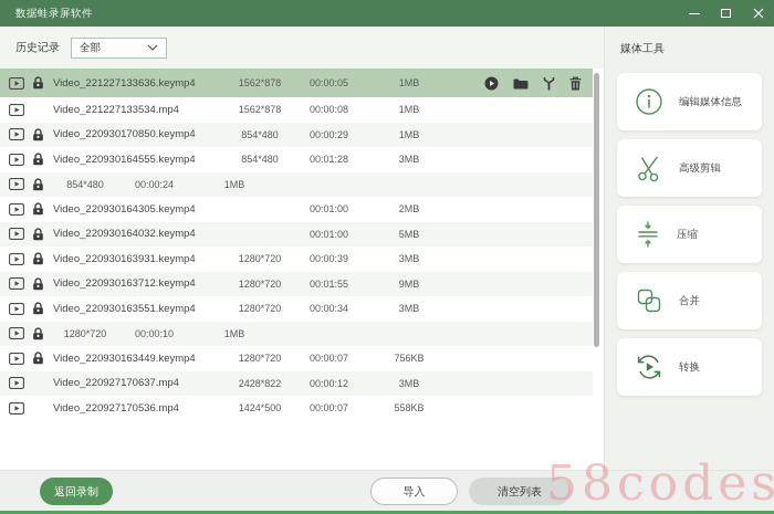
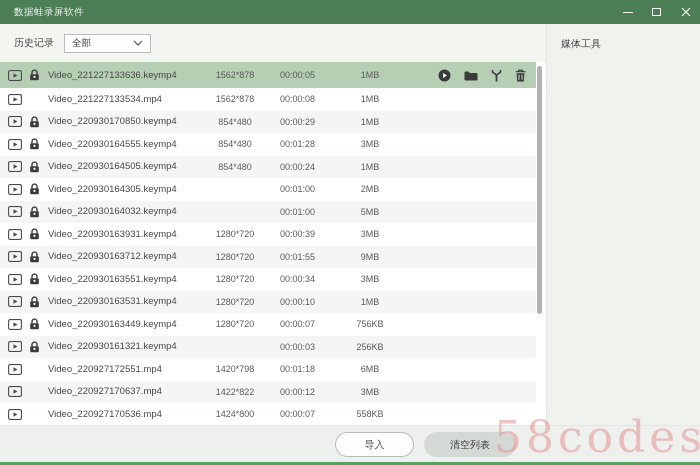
  数据蛙录屏软件
  历史记录
  全部
  Video_221227133636.keymp4
  1562*878
  00:00:05
  1MB
  Video_221227133534.mp4
  1562*878
  00:00:08
  1MB
  Video_220930170850.keymp4
  854*480
  00:00:29
  1MB
  Video_220930164555.keymp4
  854*480
  00:01:28
  3MB
+ Video_220930164505.keymp4
  854*480
  00:00:24
  1MB
  Video_220930164305.keymp4
  00:01:00
  2MB
  Video_220930164032.keymp4
  00:01:00
  5MB
  Video_220930163931.keymp4
  1280*720
  00:00:39
  3MB
  Video_220930163712.keymp4
  1280*720
  00:01:55
  9MB
  Video_220930163551.keymp4
  1280*720
  00:00:34
  3MB
+ Video_220930163531.keymp4
  1280*720
  00:00:10
  1MB
  Video_220930163449.keymp4
  1280*720
  00:00:07
  756KB
+ Video_220930161321.keymp4
+ 00:00:03
+ 256KB
+ Video_220927172551.mp4
+ 1420*798
+ 00:01:18
+ 6MB
  Video_220927170637.mp4
- 2428*822
+ 1422*822
  00:00:12
  3MB
  Video_220927170536.mp4
- 1424*500
+ 1424*800
  00:00:07
  558KB
  媒体工具
- 编辑媒体信息
- 高级剪辑
- 压缩
- 合并
- 转换
- 返回录制
  导入
  清空列表
  58codes
